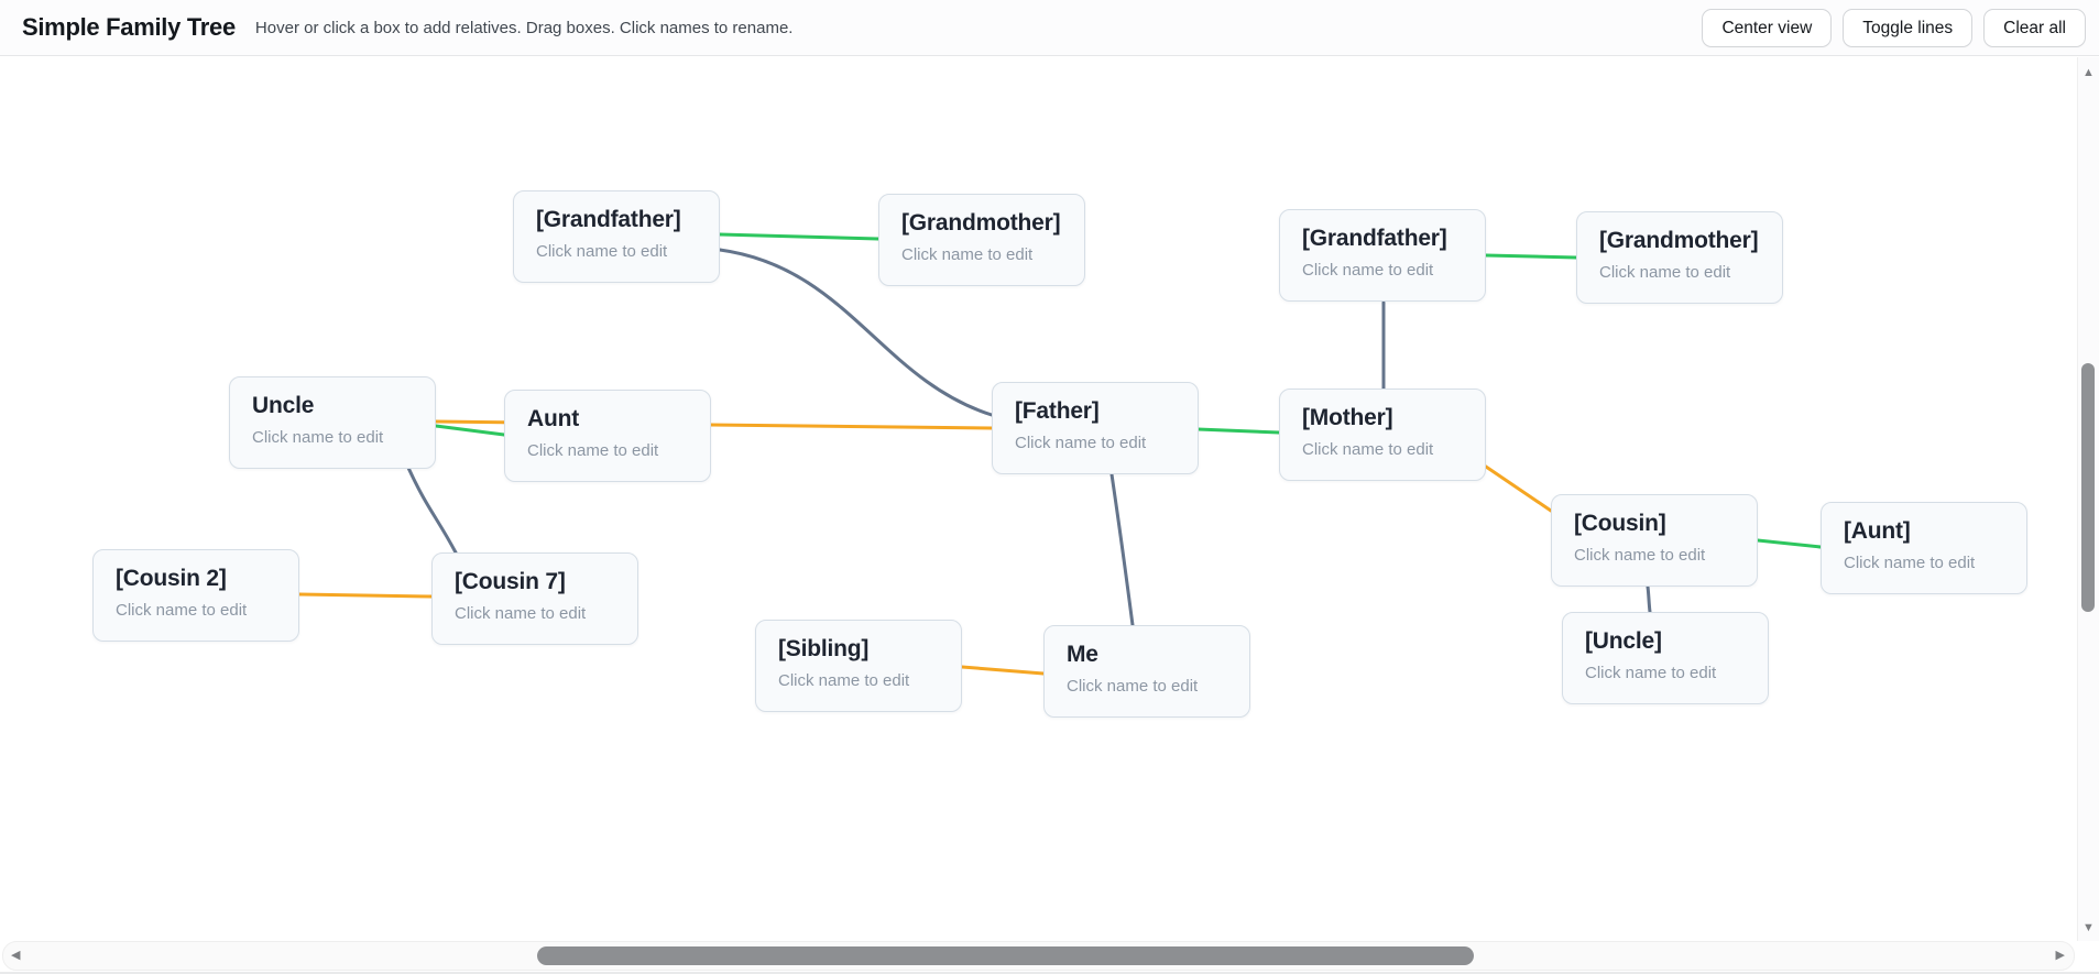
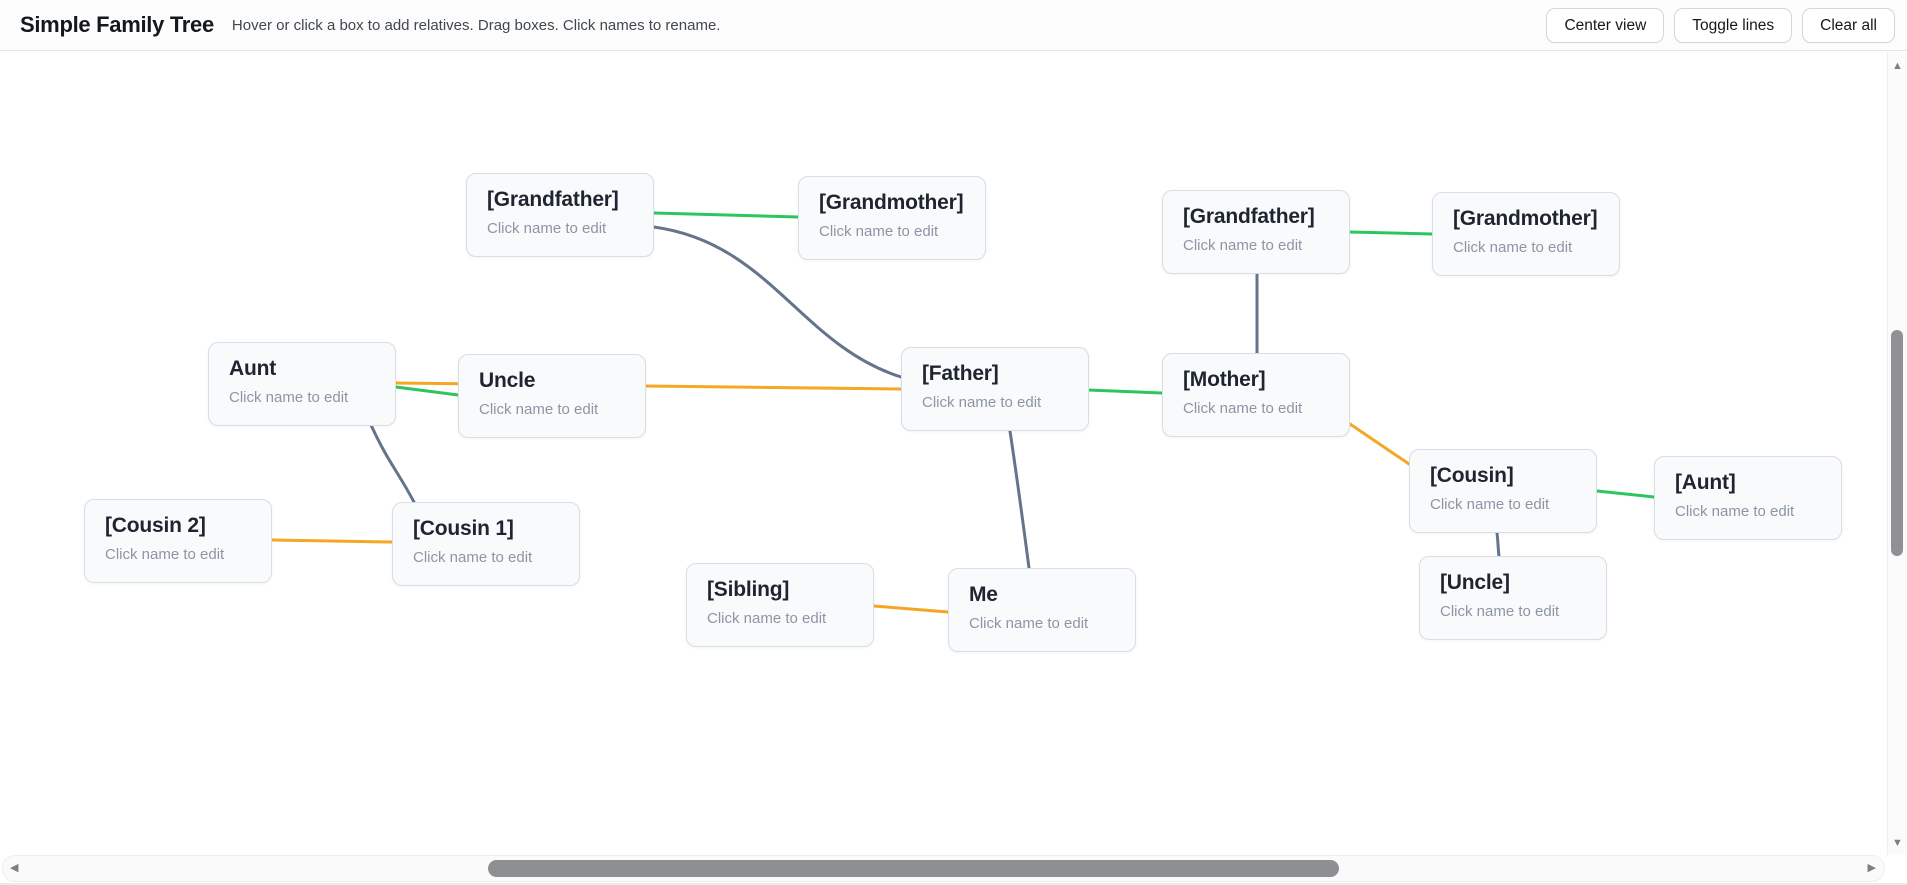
  [Grandfather]
  Click name to edit
  [Grandmother]
  Click name to edit
  [Grandfather]
  Click name to edit
  [Grandmother]
  Click name to edit
- Uncle
+ Aunt
  Click name to edit
- Aunt
+ Uncle
  Click name to edit
  [Father]
  Click name to edit
  [Mother]
  Click name to edit
  [Cousin]
  Click name to edit
  [Aunt]
  Click name to edit
  [Cousin 2]
  Click name to edit
- [Cousin 7]
+ [Cousin 1]
  Click name to edit
  [Sibling]
  Click name to edit
  Me
  Click name to edit
  [Uncle]
  Click name to edit
  Simple Family Tree
  Hover or click a box to add relatives. Drag boxes. Click names to rename.
  Center view
  Toggle lines
  Clear all
  ▲
  ▼
  ◀
  ▶
